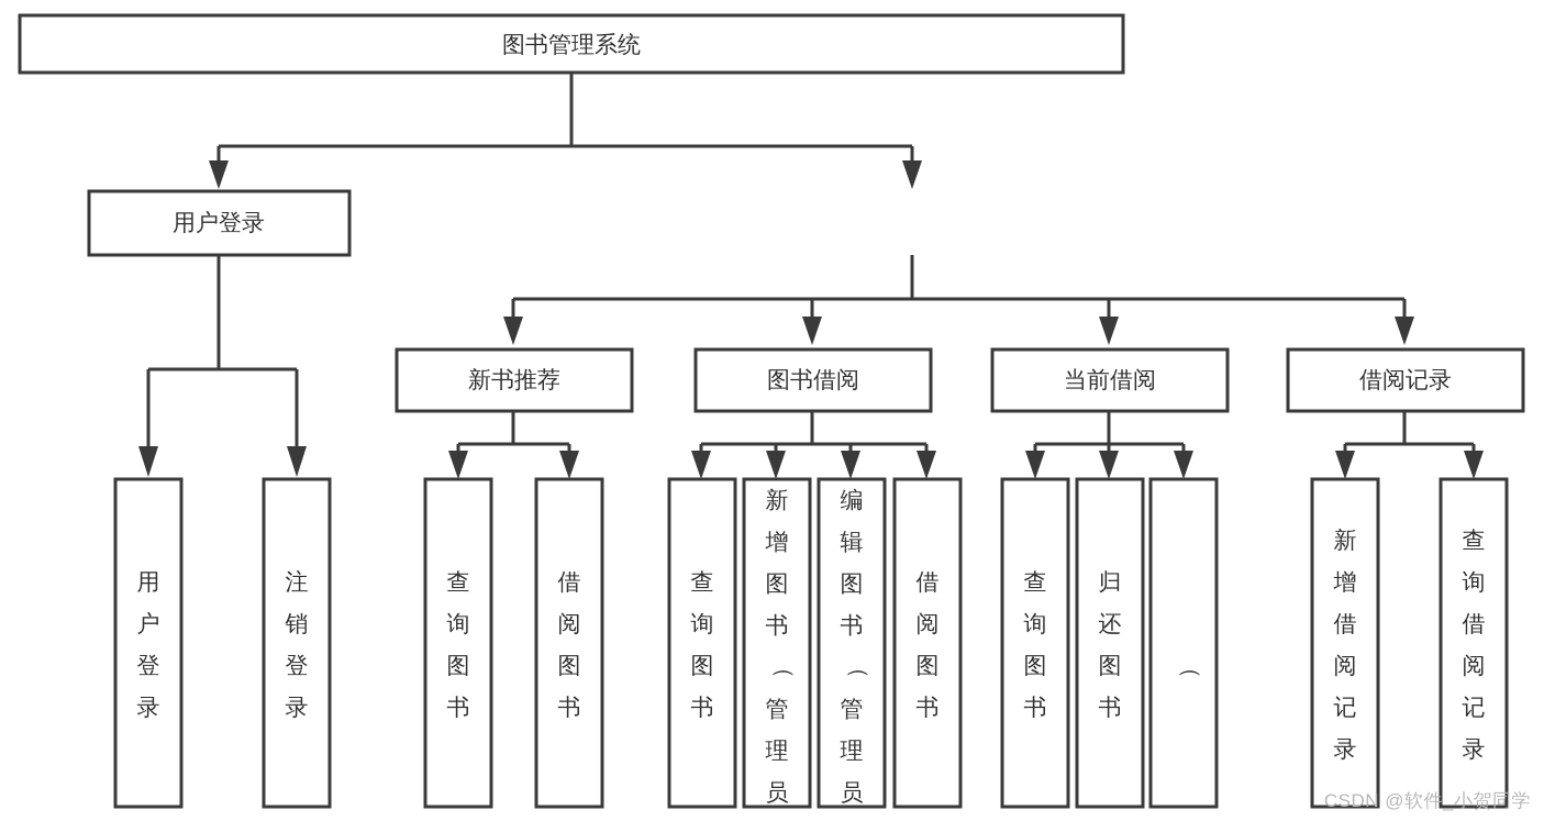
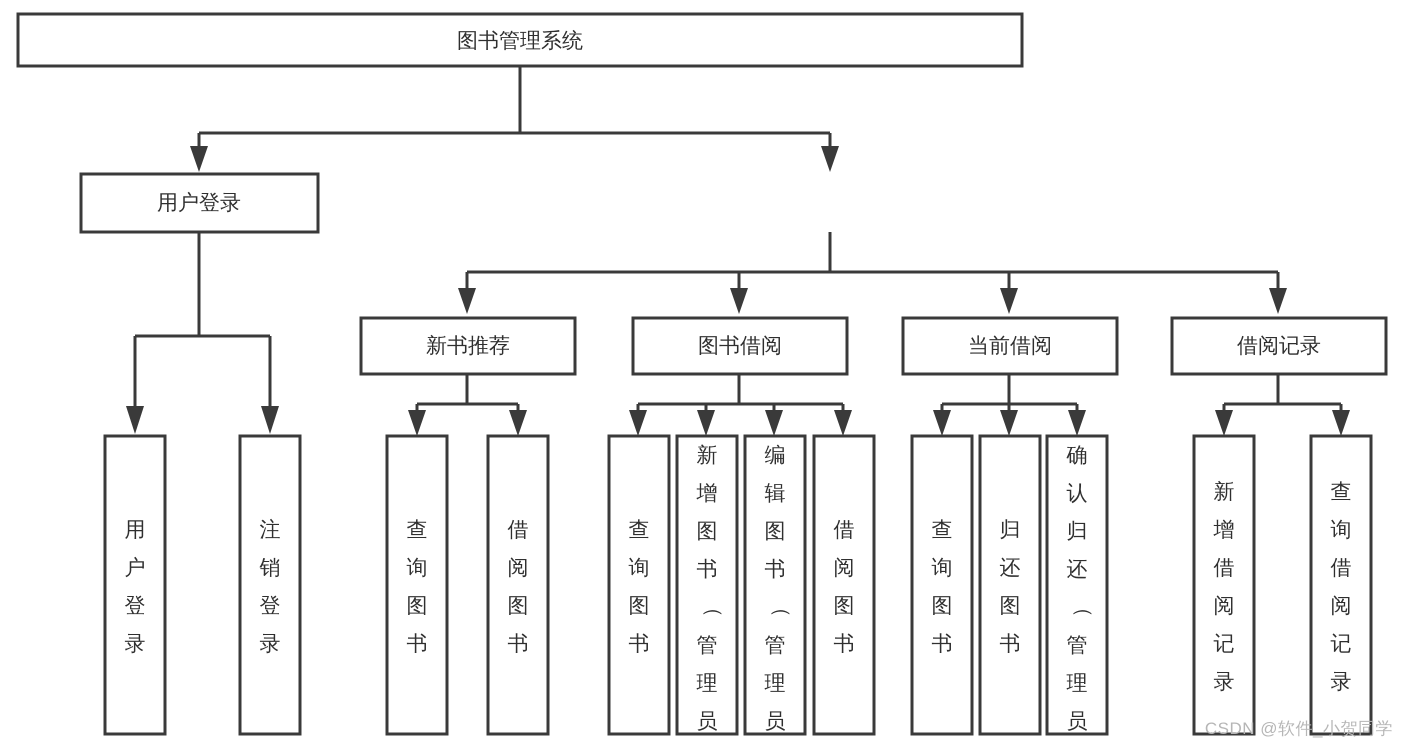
  图书管理系统
  用户登录
  新书推荐
  图书借阅
  当前借阅
  借阅记录
  用户登录
  注销登录
  查询图书
  借阅图书
  查询图书
  新增图书管理员
  编辑图书管理员
  借阅图书
  查询图书
  归还图书
+ 确认归还管理员
  新增借阅记录
  查询借阅记录
  CSDN @软件_小贺同学
